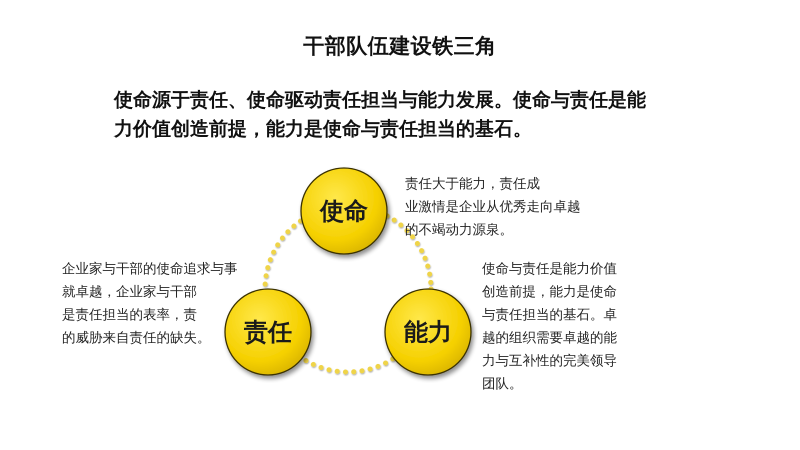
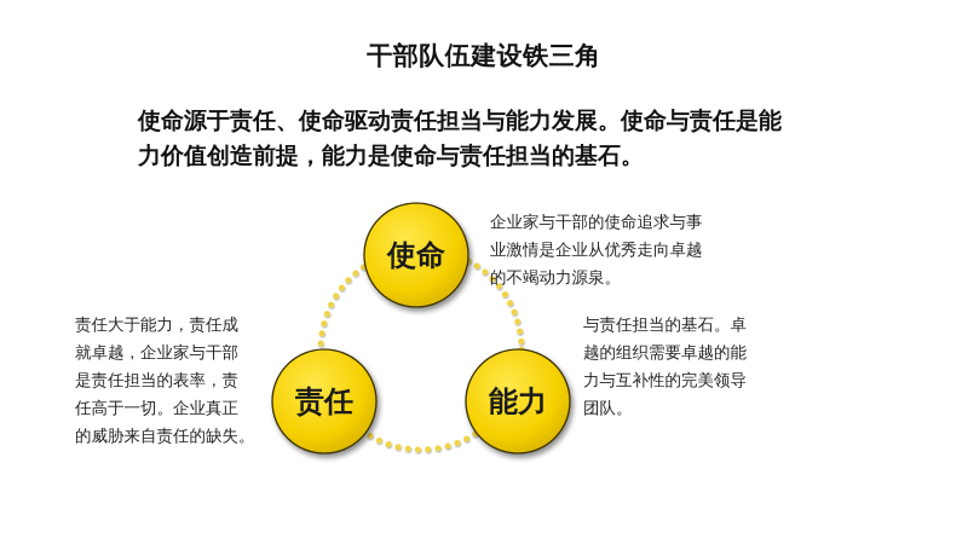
  干部队伍建设铁三角
  使命源于责任、使命驱动责任担当与能力发展。使命与责任是能
  力价值创造前提，能力是使命与责任担当的基石。
  使命
  责任
  能力
- 责任大于能力，责任成
+ 企业家与干部的使命追求与事
  业激情是企业从优秀走向卓越
  的不竭动力源泉。
- 企业家与干部的使命追求与事
+ 责任大于能力，责任成
  就卓越，企业家与干部
  是责任担当的表率，责
+ 任高于一切。企业真正
  的威胁来自责任的缺失。
- 使命与责任是能力价值
- 创造前提，能力是使命
  与责任担当的基石。卓
  越的组织需要卓越的能
  力与互补性的完美领导
  团队。
